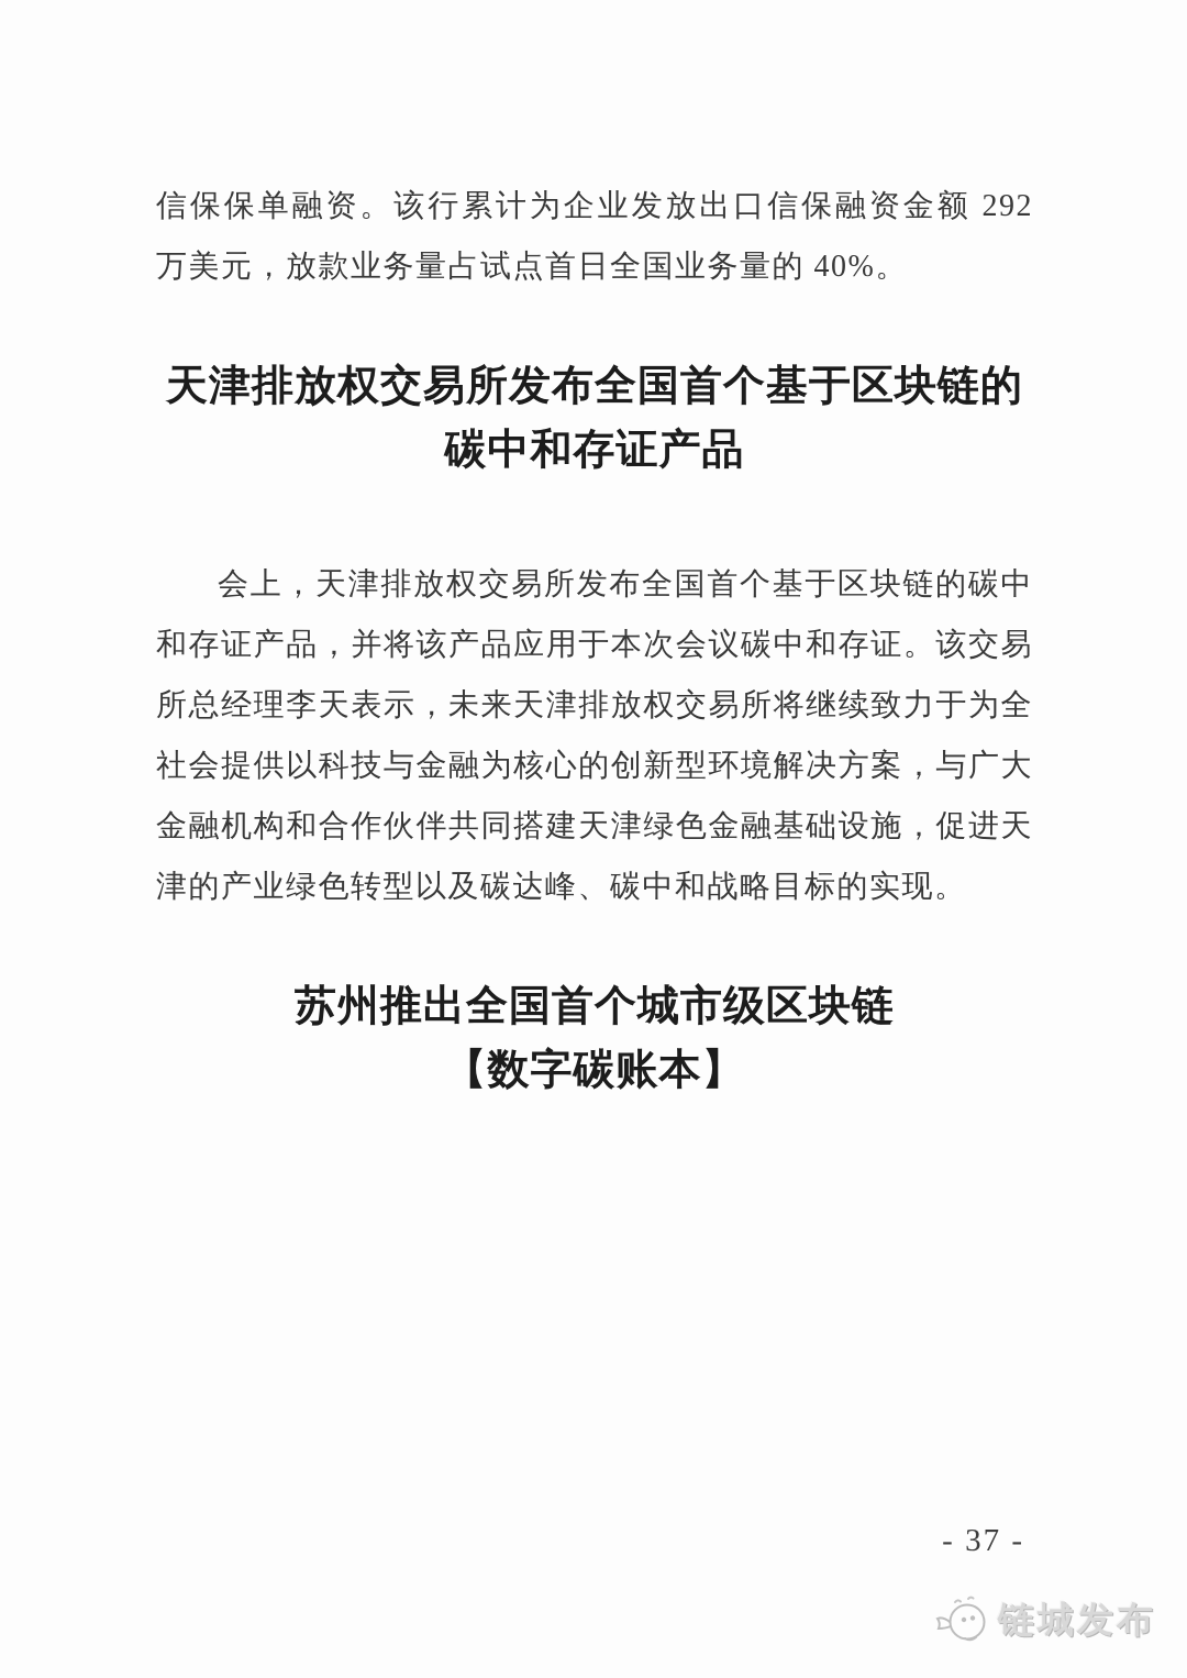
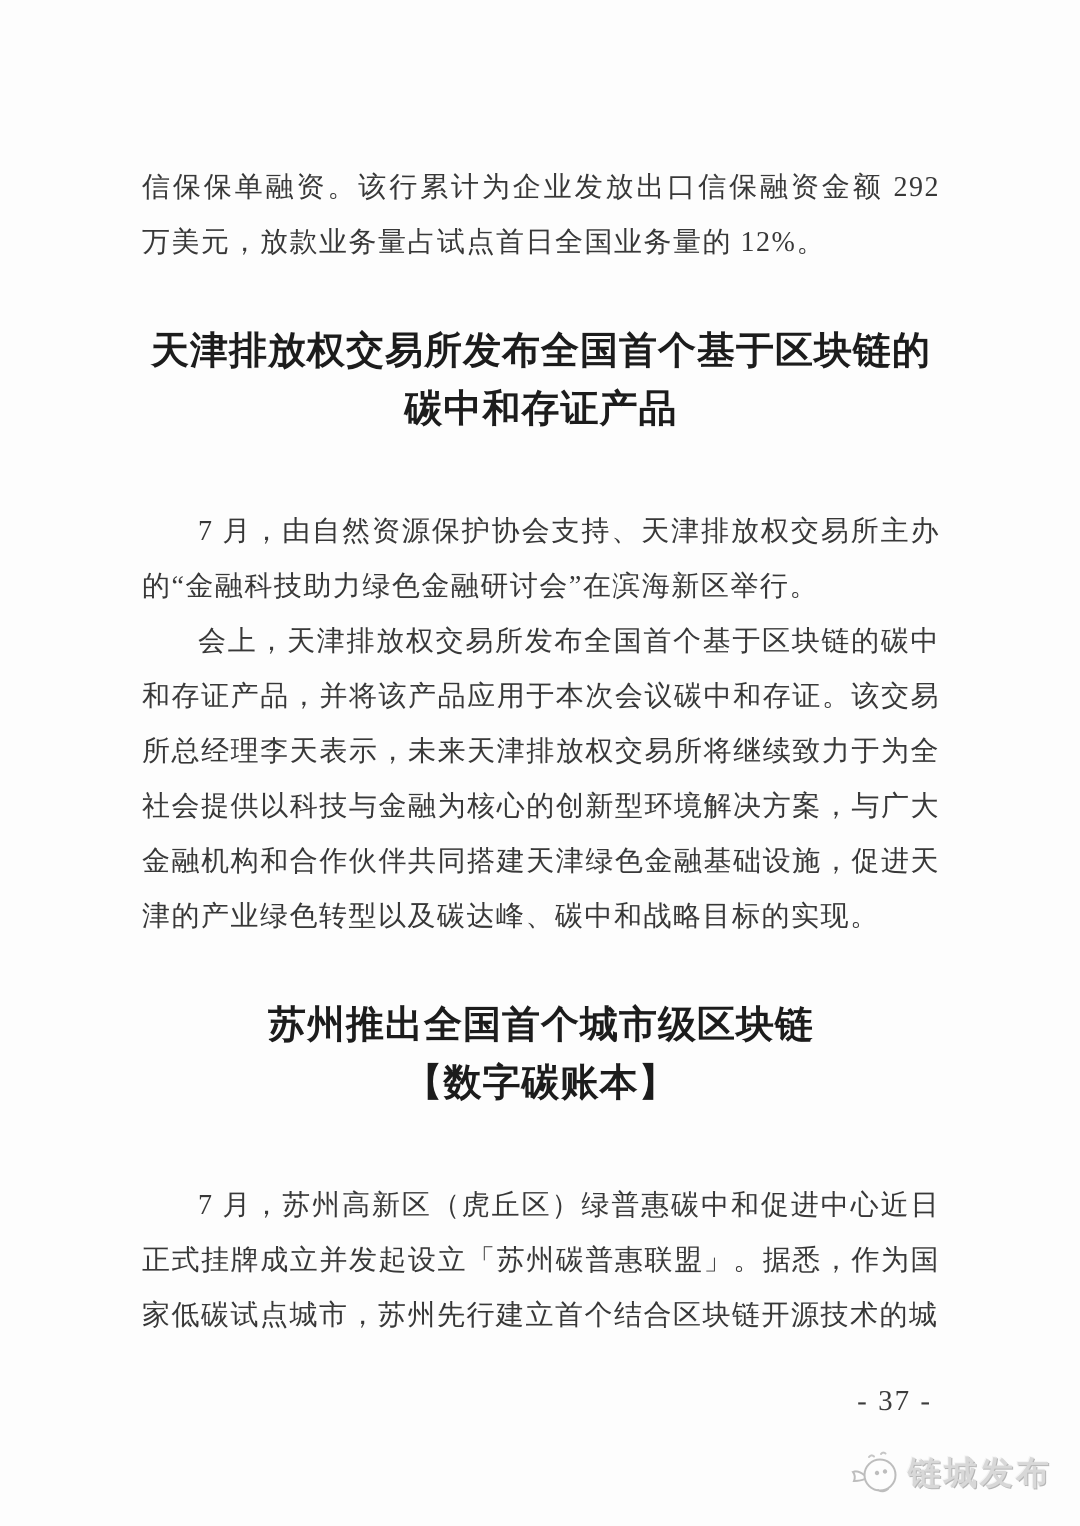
- 信保保单融资。该行累计为企业发放出口信保融资金额 292 万美元，放款业务量占试点首日全国业务量的 40%。
+ 信保保单融资。该行累计为企业发放出口信保融资金额 292 万美元，放款业务量占试点首日全国业务量的 12%。
  天津排放权交易所发布全国首个基于区块链的
  碳中和存证产品
+ 7 月，由自然资源保护协会支持、天津排放权交易所主办的“金融科技助力绿色金融研讨会”在滨海新区举行。
  会上，天津排放权交易所发布全国首个基于区块链的碳中和存证产品，并将该产品应用于本次会议碳中和存证。该交易所总经理李天表示，未来天津排放权交易所将继续致力于为全社会提供以科技与金融为核心的创新型环境解决方案，与广大金融机构和合作伙伴共同搭建天津绿色金融基础设施，促进天津的产业绿色转型以及碳达峰、碳中和战略目标的实现。
  苏州推出全国首个城市级区块链
  【数字碳账本】
+ 7 月，苏州高新区（虎丘区）绿普惠碳中和促进中心近日正式挂牌成立并发起设立「苏州碳普惠联盟」。据悉，作为国家低碳试点城市，苏州先行建立首个结合区块链开源技术的城
  - 37 -
  链城发布
